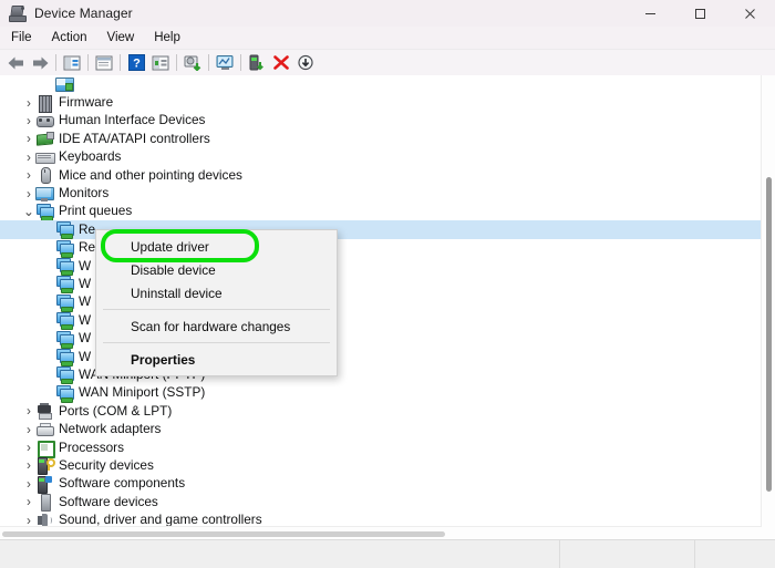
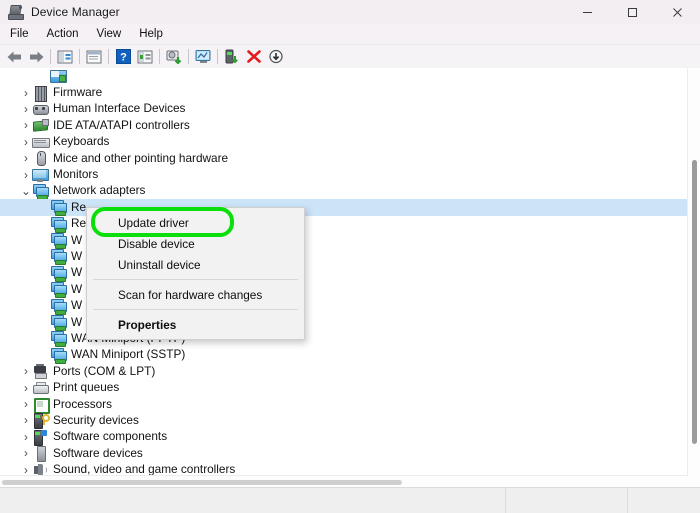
  Device Manager
  File
  Action
  View
  Help
  ?
  ›
  Firmware
  ›
  Human Interface Devices
  ›
  IDE ATA/ATAPI controllers
  ›
  Keyboards
  ›
- Mice and other pointing devices
+ Mice and other pointing hardware
  ›
  Monitors
  ⌄
- Print queues
+ Network adapters
  Re
  Re
  W
  W
  W
  W
  W
  W
  WAN Miniport (SSTP)
  ›
  Ports (COM & LPT)
  ›
- Network adapters
+ Print queues
  ›
  Processors
  ›
  Security devices
  ›
  Software components
  ›
  Software devices
  ›
- Sound, driver and game controllers
+ Sound, video and game controllers
  Update driver
  Disable device
  Uninstall device
  Scan for hardware changes
  Properties
